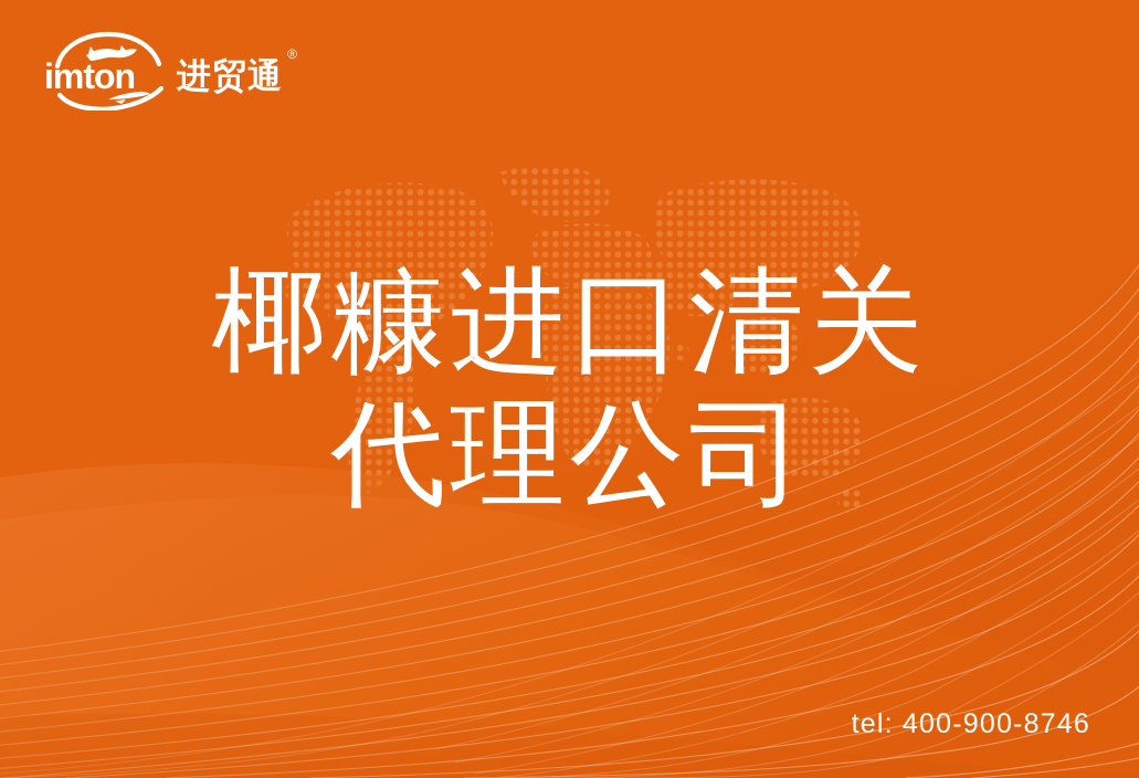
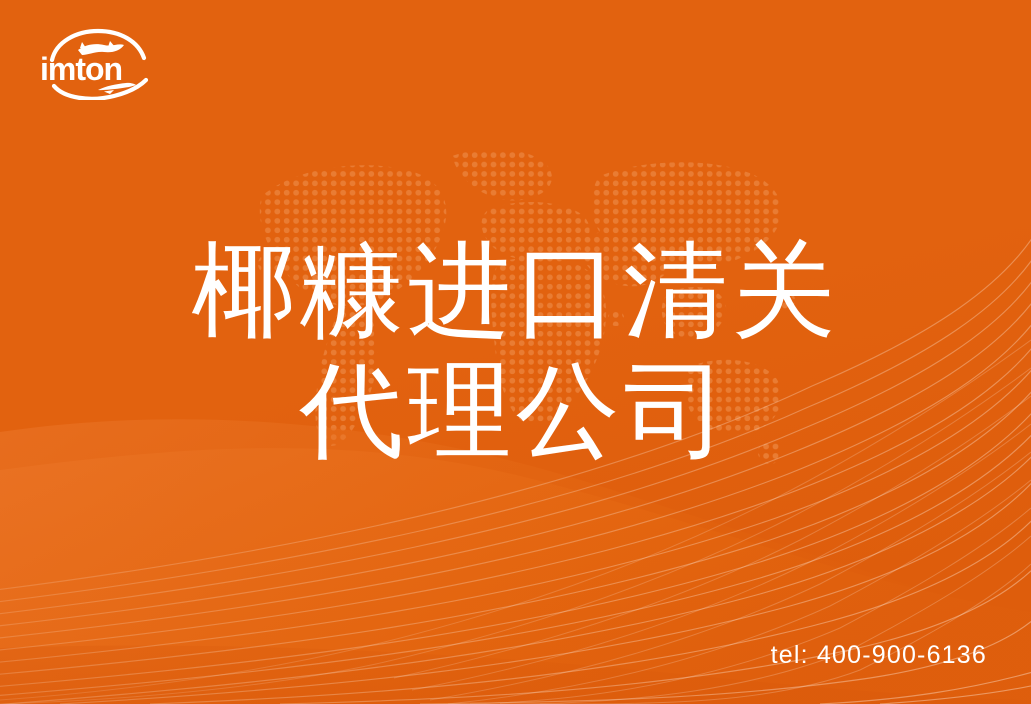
  imton
- 进贸通
- ®
  椰糠进口清关
  代理公司
- tel: 400-900-8746
+ tel: 400-900-6136
